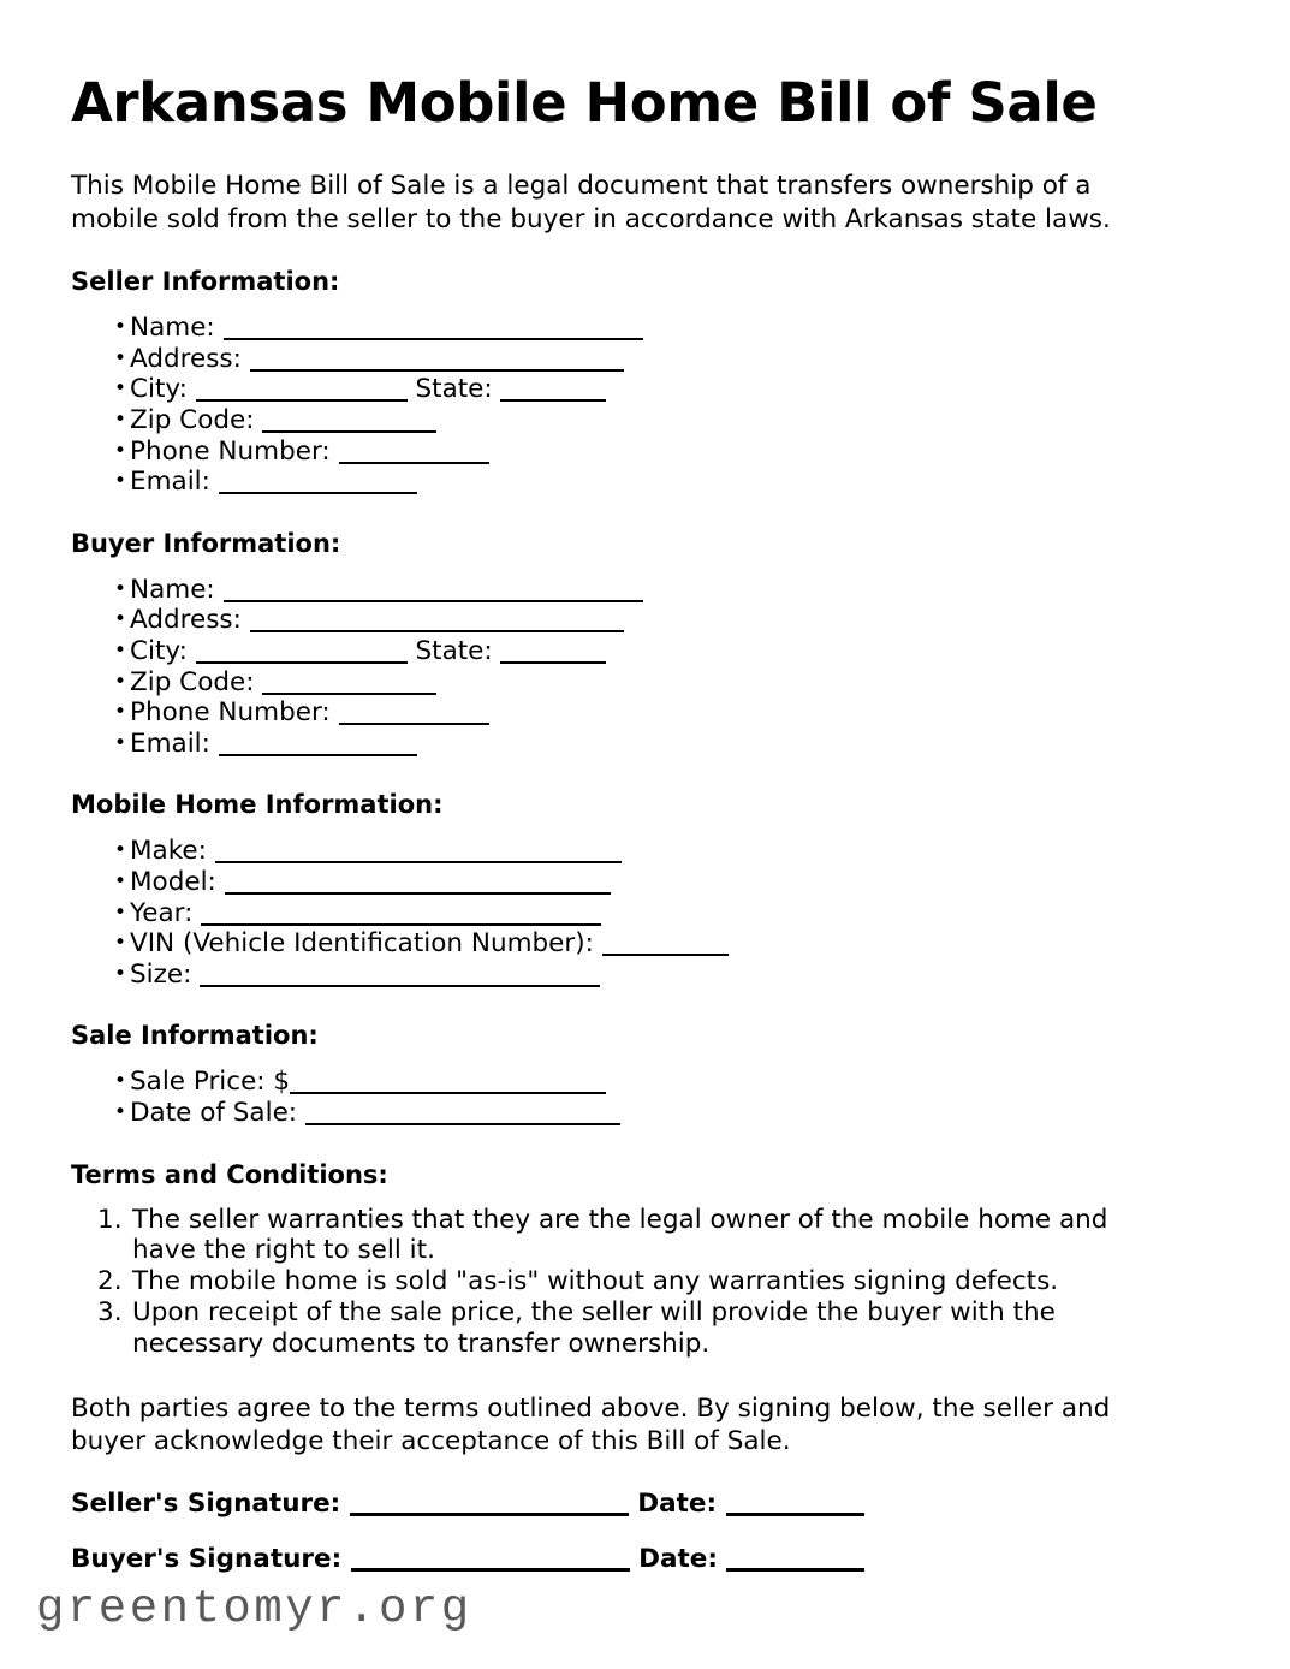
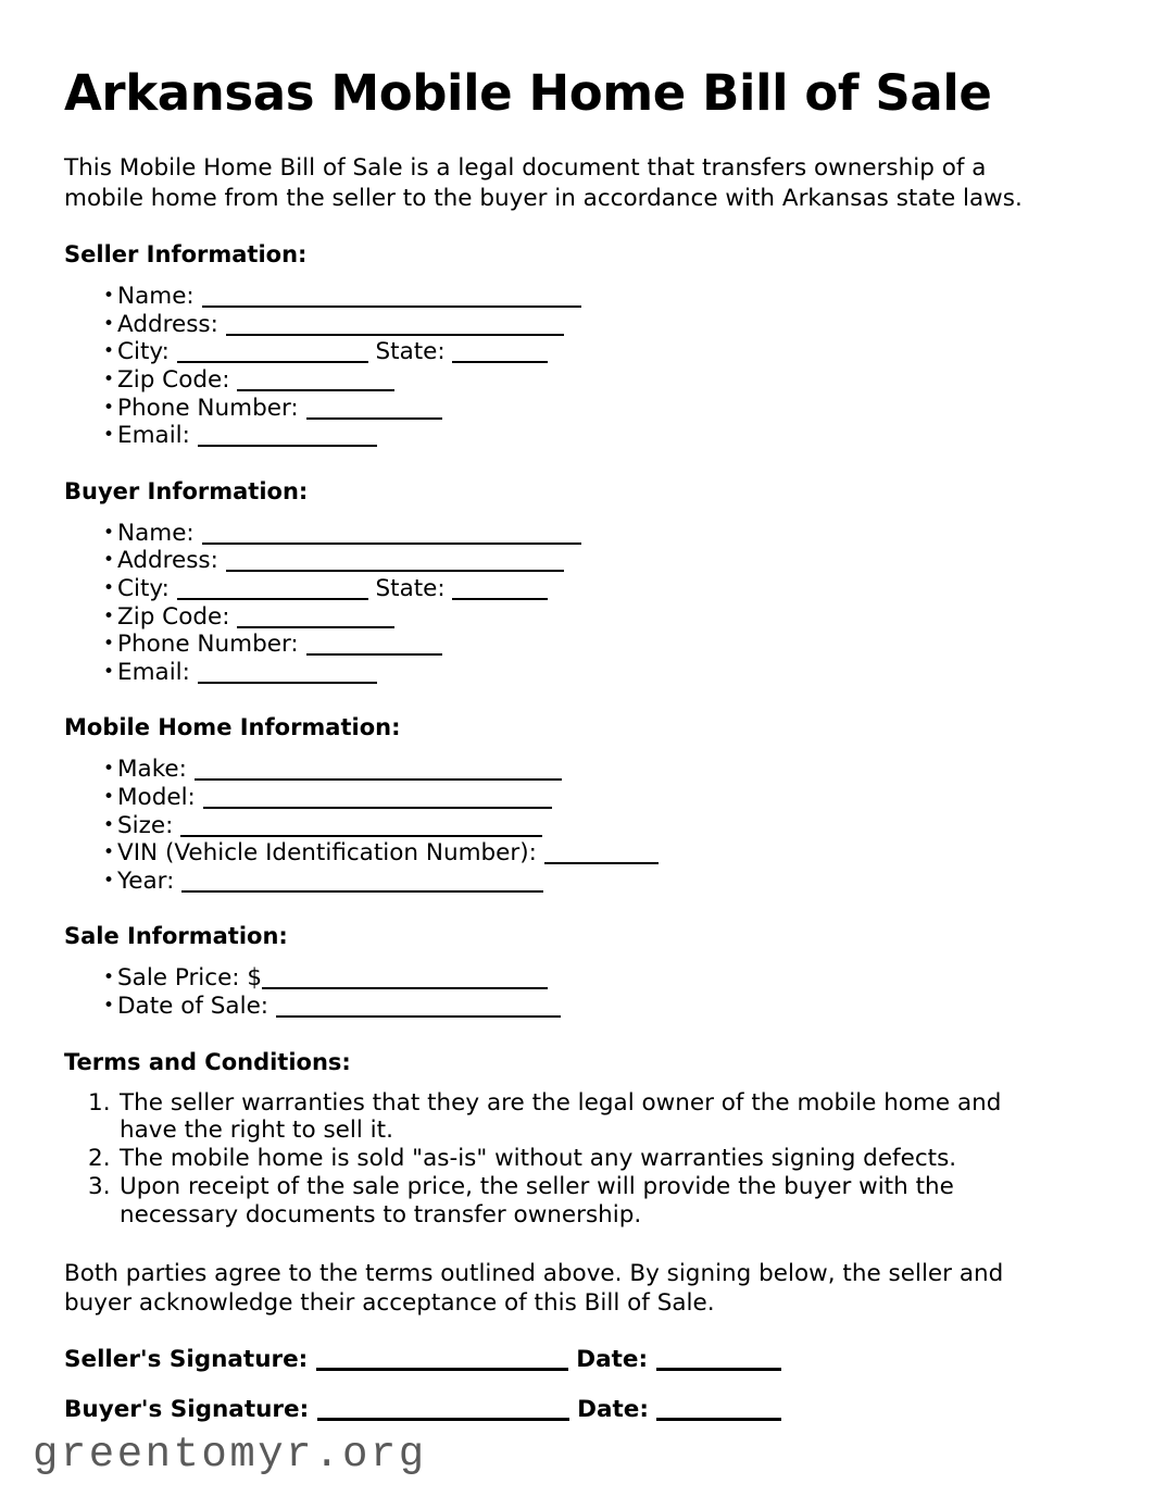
  Arkansas Mobile Home Bill of Sale
- This Mobile Home Bill of Sale is a legal document that transfers ownership of a mobile sold from the seller to the buyer in accordance with Arkansas state laws.
+ This Mobile Home Bill of Sale is a legal document that transfers ownership of a mobile home from the seller to the buyer in accordance with Arkansas state laws.
  Seller Information:
  Name:
  Address:
  City: State:
  Zip Code:
  Phone Number:
  Email:
  Buyer Information:
  Name:
  Address:
  City: State:
  Zip Code:
  Phone Number:
  Email:
  Mobile Home Information:
  Make:
  Model:
- Year:
+ Size:
  VIN (Vehicle Identification Number):
- Size:
+ Year:
  Sale Information:
  Sale Price: $
  Date of Sale:
  Terms and Conditions:
  The seller warranties that they are the legal owner of the mobile home and have the right to sell it.
  The mobile home is sold "as-is" without any warranties signing defects.
  Upon receipt of the sale price, the seller will provide the buyer with the necessary documents to transfer ownership.
  Both parties agree to the terms outlined above. By signing below, the seller and buyer acknowledge their acceptance of this Bill of Sale.
  Seller's Signature: Date:
  Buyer's Signature: Date:
  greentomyr.org
